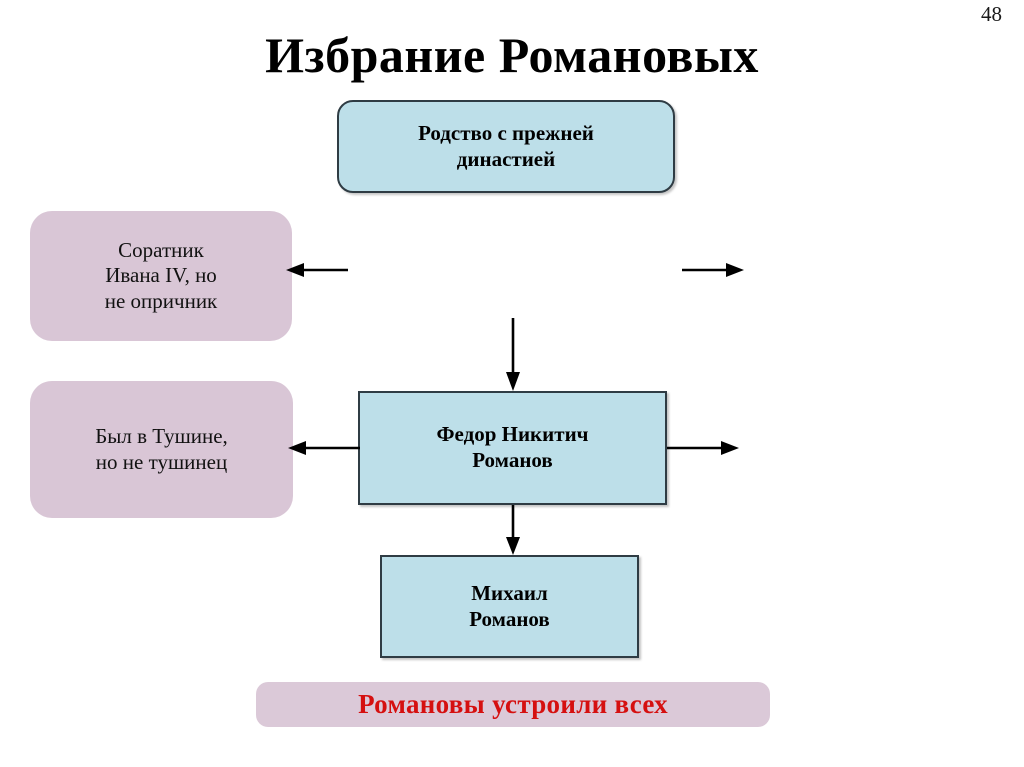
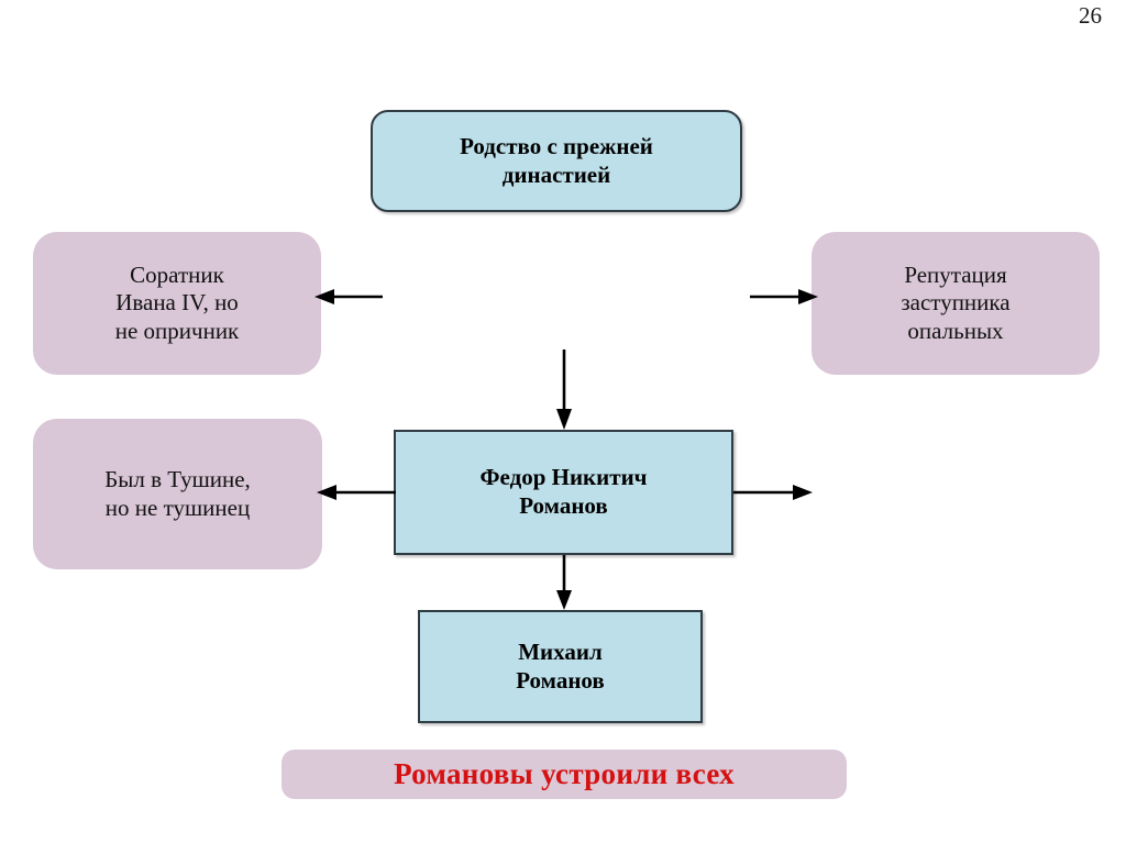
- 48
+ 26
- Избрание Романовых
  Родство с прежней
  династией
  Соратник
  Ивана IV, но
  не опричник
+ Репутация
+ заступника
+ опальных
  Был в Тушине,
  но не тушинец
  Федор Никитич
  Романов
  Михаил
  Романов
  Романовы устроили всех
